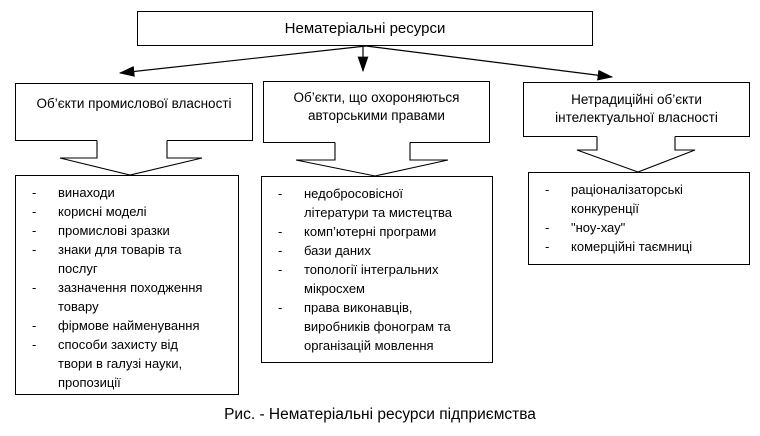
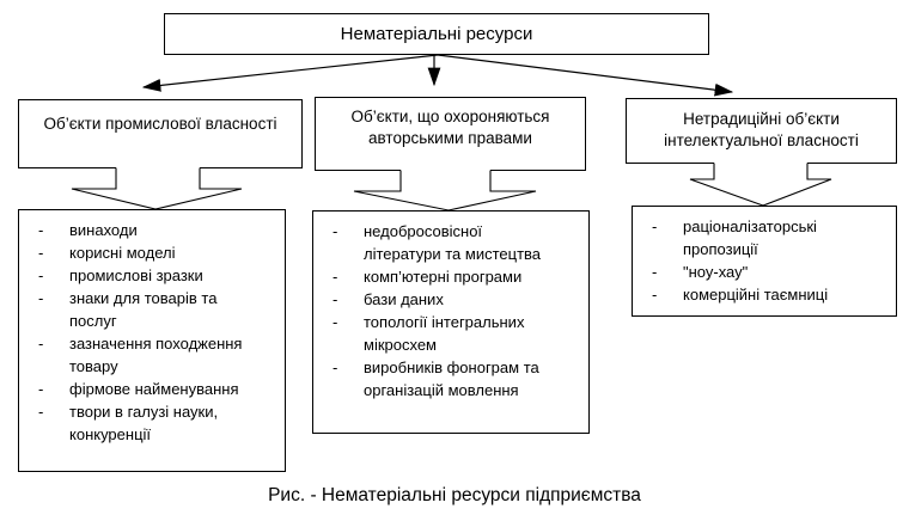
  Нематеріальні ресурси
  Об’єкти промислової власності
  Об’єкти, що охороняються авторськими правами
  Нетрадиційні об’єкти інтелектуальної власності
  -
  винаходи
  -
  корисні моделі
  -
  промислові зразки
  -
  знаки для товарів та
  послуг
  -
  зазначення походження
  товару
  -
  фірмове найменування
  -
- способи захисту від
  твори в галузі науки,
- пропозиції
+ конкуренції
  -
  недобросовісної
  літератури та мистецтва
  -
  комп’ютерні програми
  -
  бази даних
  -
  топології інтегральних
  мікросхем
  -
- права виконавців,
  виробників фонограм та
  організацій мовлення
  -
  раціоналізаторські
- конкуренції
+ пропозиції
  -
  "ноу-хау"
  -
  комерційні таємниці
  Рис. - Нематеріальні ресурси підприємства
